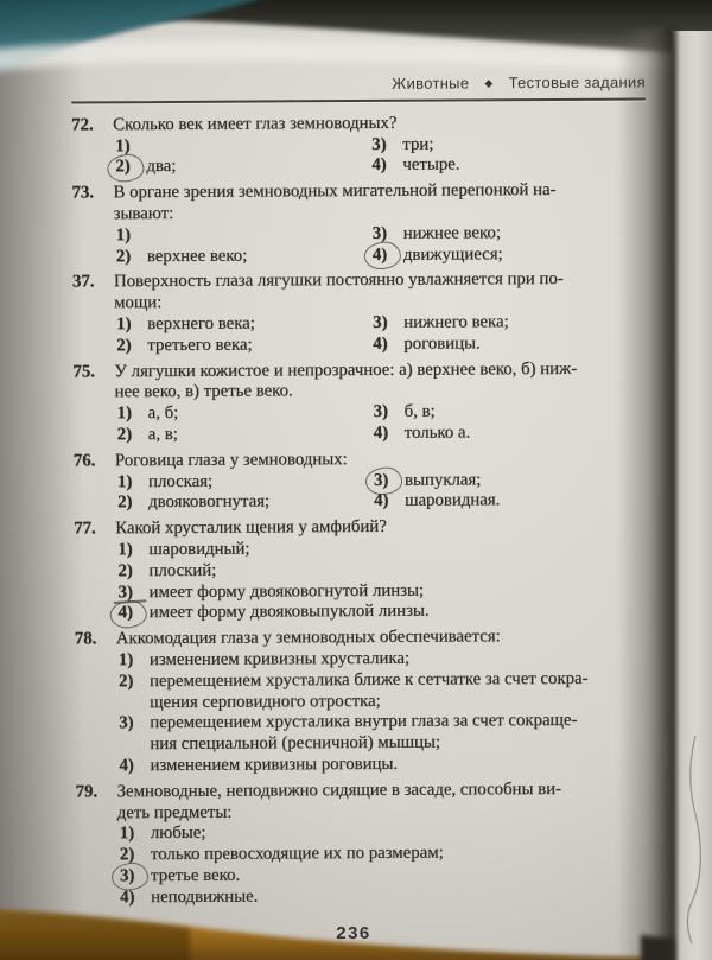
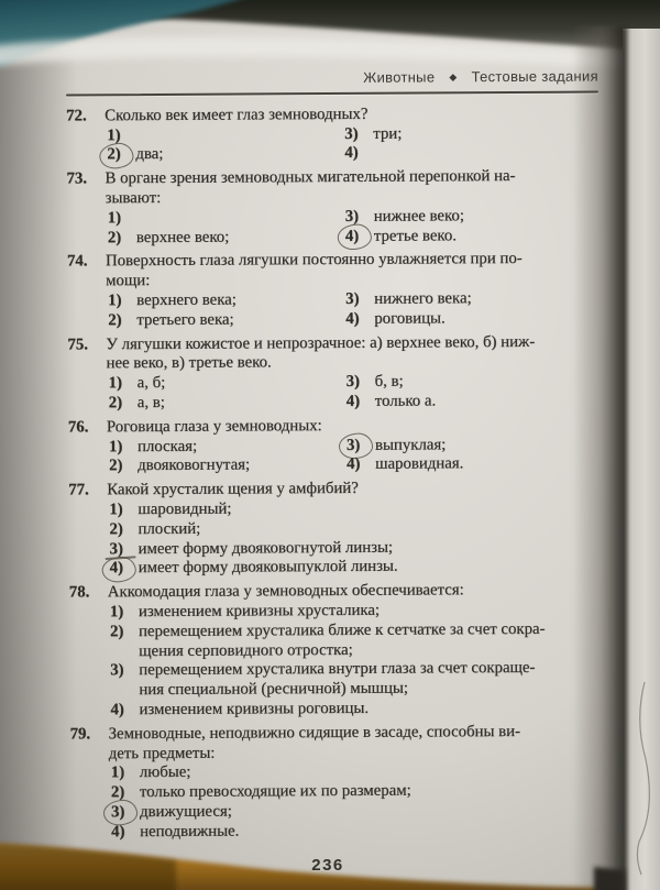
  Животные
  ◆
  Тестовые задания
  72.
  Сколько век имеет глаз земноводных?
  1)
  3)
  три;
  2)
  два;
  4)
- четыре.
  73.
  В органе зрения земноводных мигательной перепонкой на-
  зывают:
  1)
  3)
  нижнее веко;
  2)
  верхнее веко;
  4)
- движущиеся;
+ третье веко.
- 37.
+ 74.
  Поверхность глаза лягушки постоянно увлажняется при по-
  мощи:
  1)
  верхнего века;
  3)
  нижнего века;
  2)
  третьего века;
  4)
  роговицы.
  75.
  У лягушки кожистое и непрозрачное: а) верхнее веко, б) ниж-
  нее веко, в) третье веко.
  1)
  а, б;
  3)
  б, в;
  2)
  а, в;
  4)
  только а.
  76.
  Роговица глаза у земноводных:
  1)
  плоская;
  3)
  выпуклая;
  2)
  двояковогнутая;
  4)
  шаровидная.
  77.
  Какой хрусталик щения у амфибий?
  1)
  шаровидный;
  2)
  плоский;
  3)
  имеет форму двояковогнутой линзы;
  4)
  имеет форму двояковыпуклой линзы.
  78.
  Аккомодация глаза у земноводных обеспечивается:
  1)
  изменением кривизны хрусталика;
  2)
  перемещением хрусталика ближе к сетчатке за счет сокра-
  щения серповидного отростка;
  3)
  перемещением хрусталика внутри глаза за счет сокраще-
  ния специальной (ресничной) мышцы;
  4)
  изменением кривизны роговицы.
  79.
  Земноводные, неподвижно сидящие в засаде, способны ви-
  деть предметы:
  1)
  любые;
  2)
  только превосходящие их по размерам;
  3)
- третье веко.
+ движущиеся;
  4)
  неподвижные.
  236
